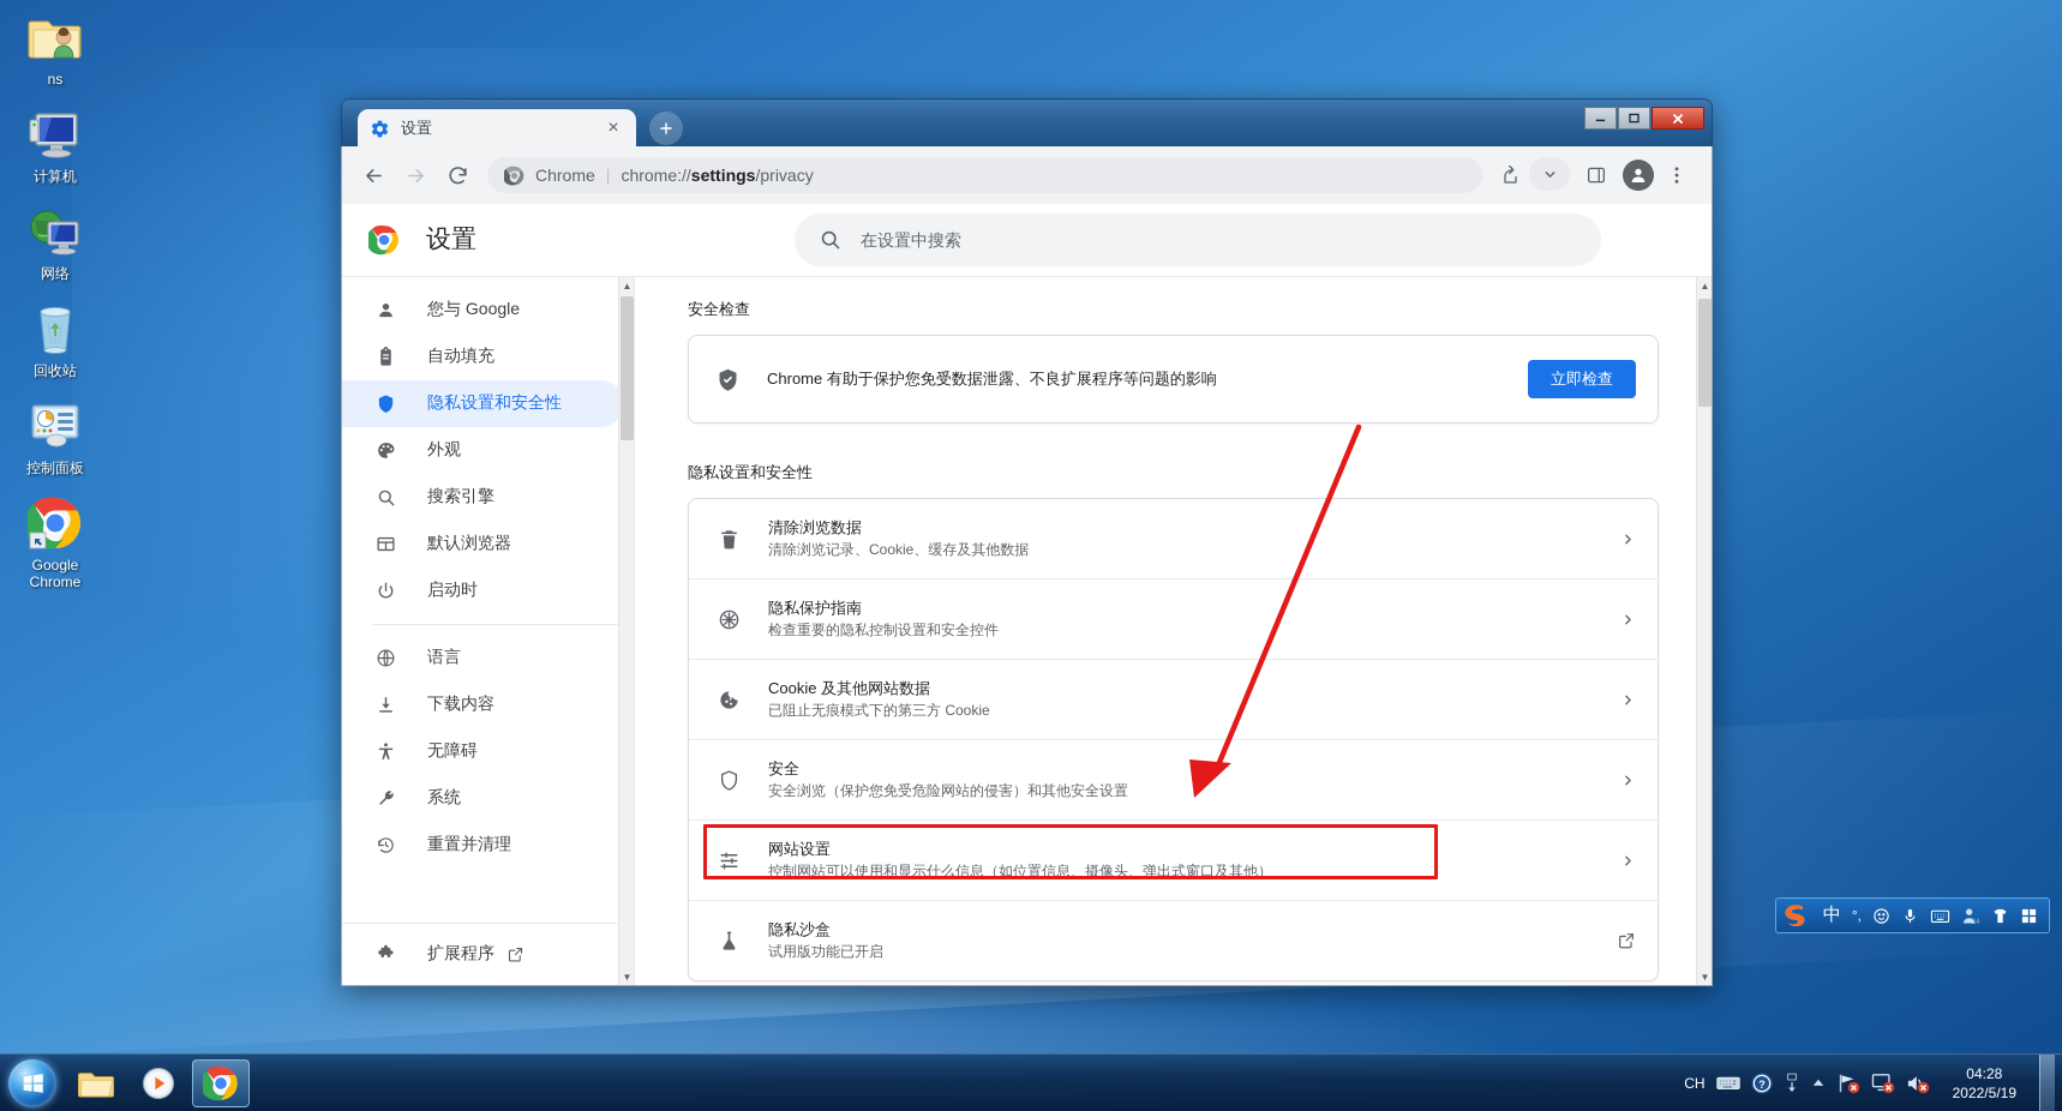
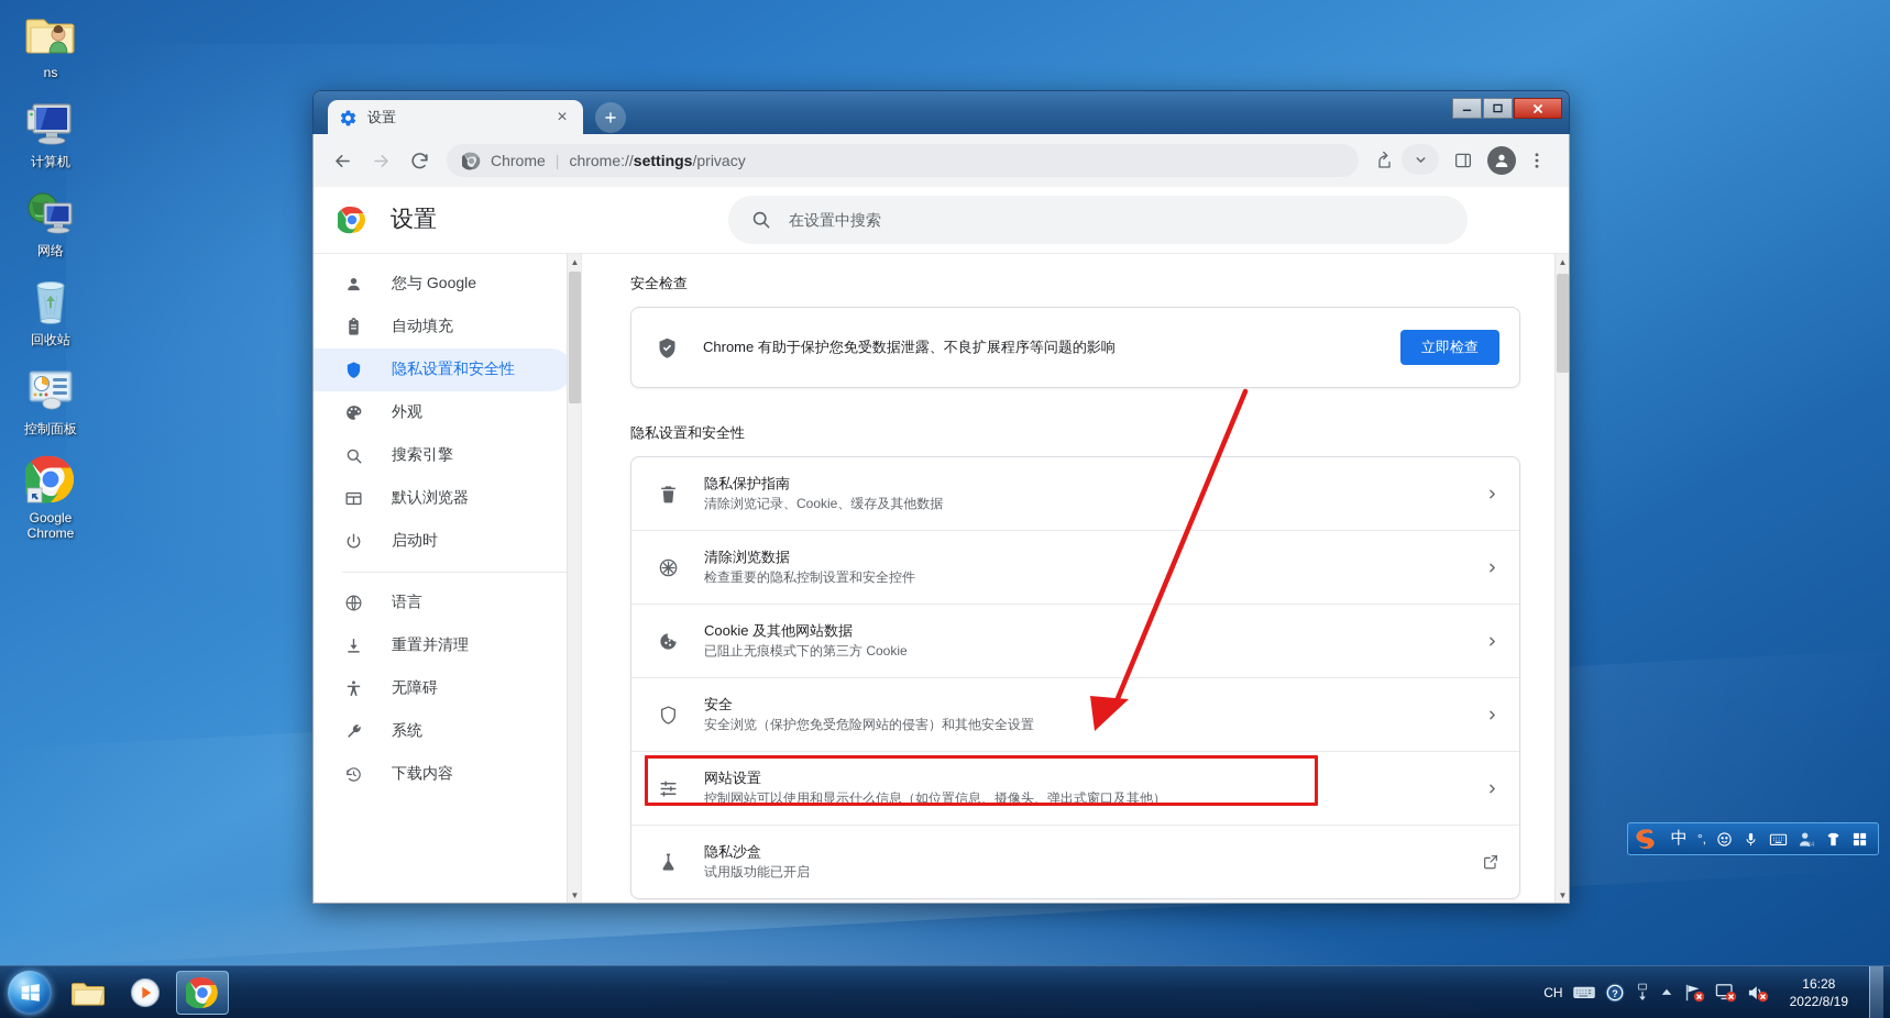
  ns
  计算机
  网络
  回收站
  控制面板
  Google
  Chrome
  设置
  ×
  Chrome
  |
  chrome://settings/privacy
  设置
  在设置中搜索
  您与 Google
  自动填充
  隐私设置和安全性
  外观
  搜索引擎
  默认浏览器
  启动时
  语言
- 下载内容
+ 重置并清理
  无障碍
  系统
- 重置并清理
+ 下载内容
- 扩展程序
  ▲
  ▼
  安全检查
  Chrome 有助于保护您免受数据泄露、不良扩展程序等问题的影响
  立即检查
  隐私设置和安全性
- 清除浏览数据
+ 隐私保护指南
  清除浏览记录、Cookie、缓存及其他数据
- 隐私保护指南
+ 清除浏览数据
  检查重要的隐私控制设置和安全控件
  Cookie 及其他网站数据
  已阻止无痕模式下的第三方 Cookie
  安全
  安全浏览（保护您免受危险网站的侵害）和其他安全设置
  网站设置
  控制网站可以使用和显示什么信息（如位置信息、摄像头、弹出式窗口及其他）
  隐私沙盒
  试用版功能已开启
  ▲
  ▼
  中
  °,
  CH
  ?
- 04:28
+ 16:28
- 2022/5/19
+ 2022/8/19
